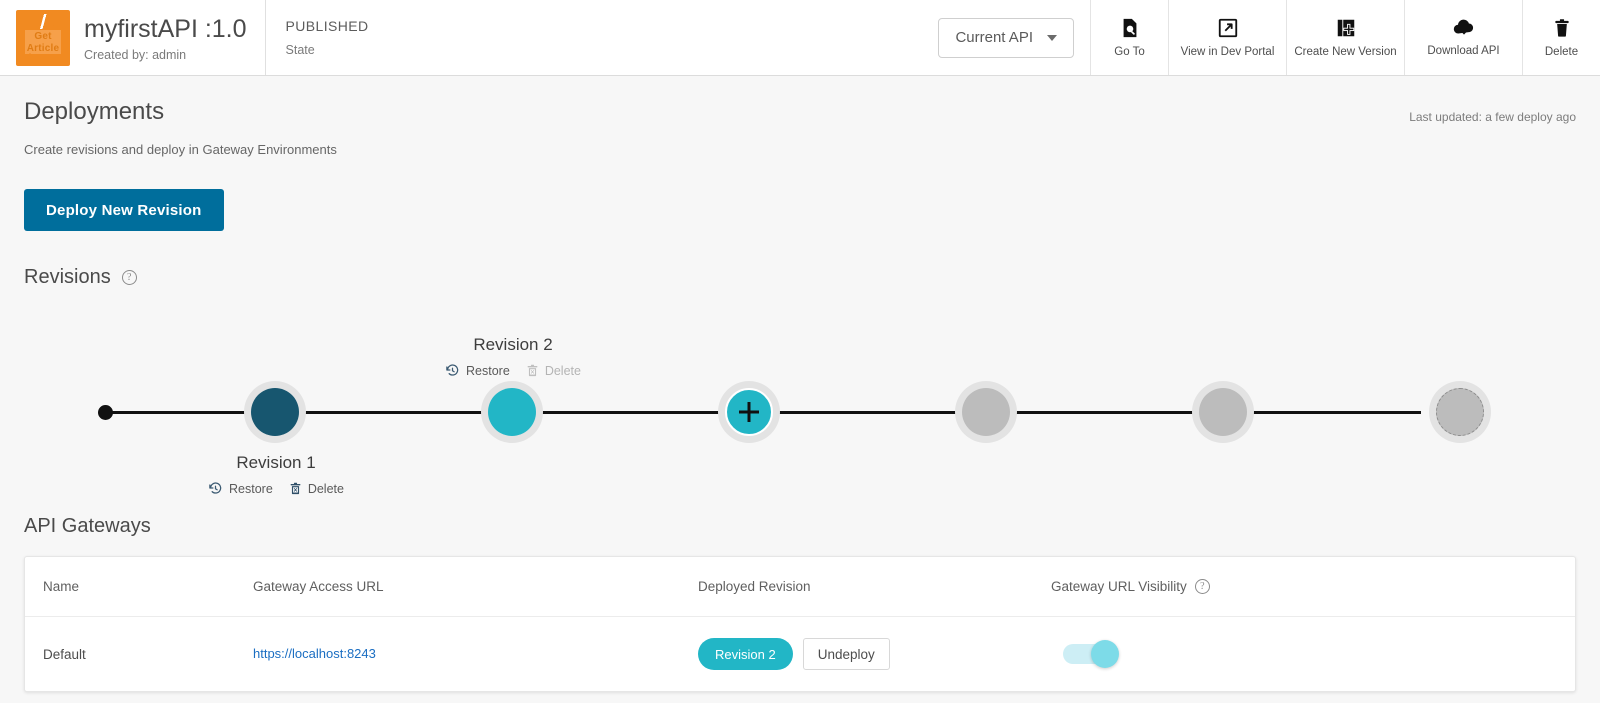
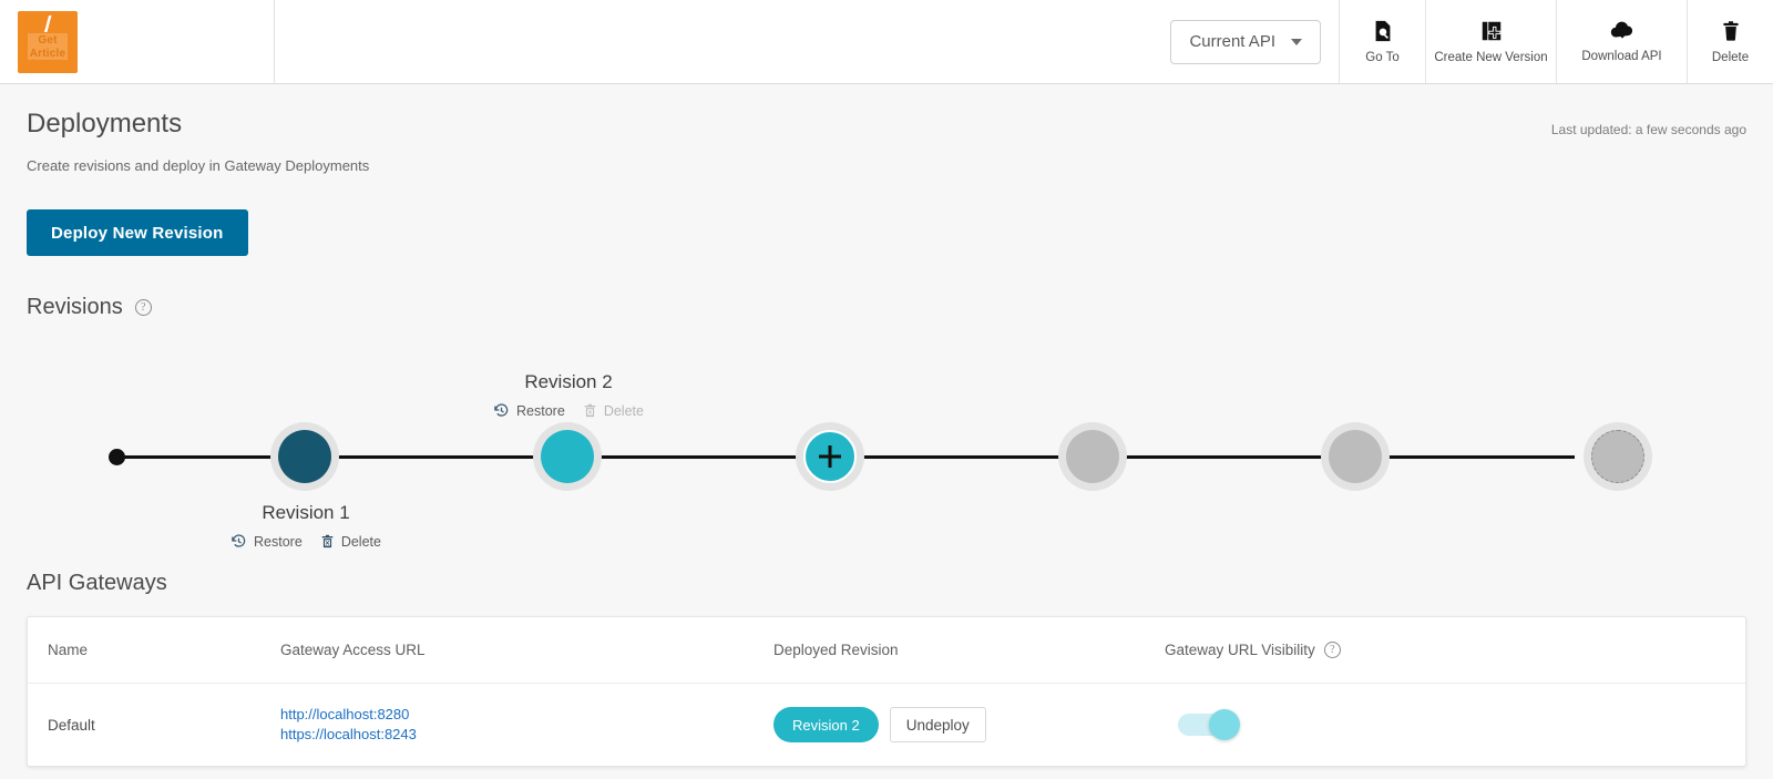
  Get
  Article
- myfirstAPI :1.0
- Created by: admin
- PUBLISHED
- State
  Current API
  Go To
- View in Dev Portal
  Create New Version
  Download API
  Delete
  Deployments
- Last updated: a few deploy ago
+ Last updated: a few seconds ago
- Create revisions and deploy in Gateway Environments
+ Create revisions and deploy in Gateway Deployments
  Deploy New Revision
  Revisions
  ?
  Revision 1
  Restore
  Delete
  Revision 2
  Restore
  Delete
  API Gateways
  Name
  Gateway Access URL
  Deployed Revision
  Gateway URL Visibility
  ?
  Default
+ http://localhost:8280
  https://localhost:8243
  Revision 2
  Undeploy
